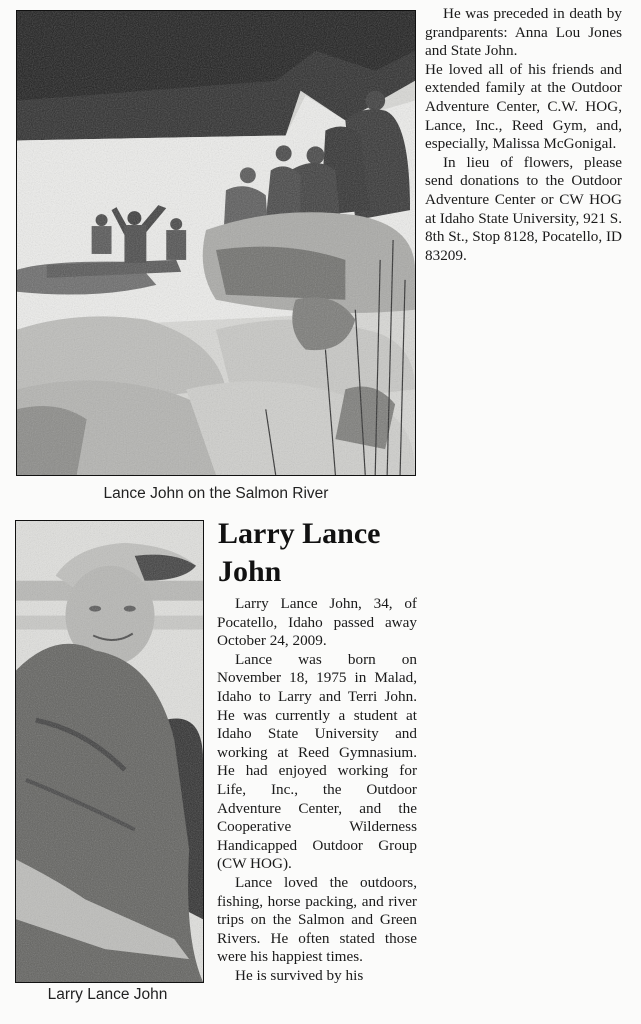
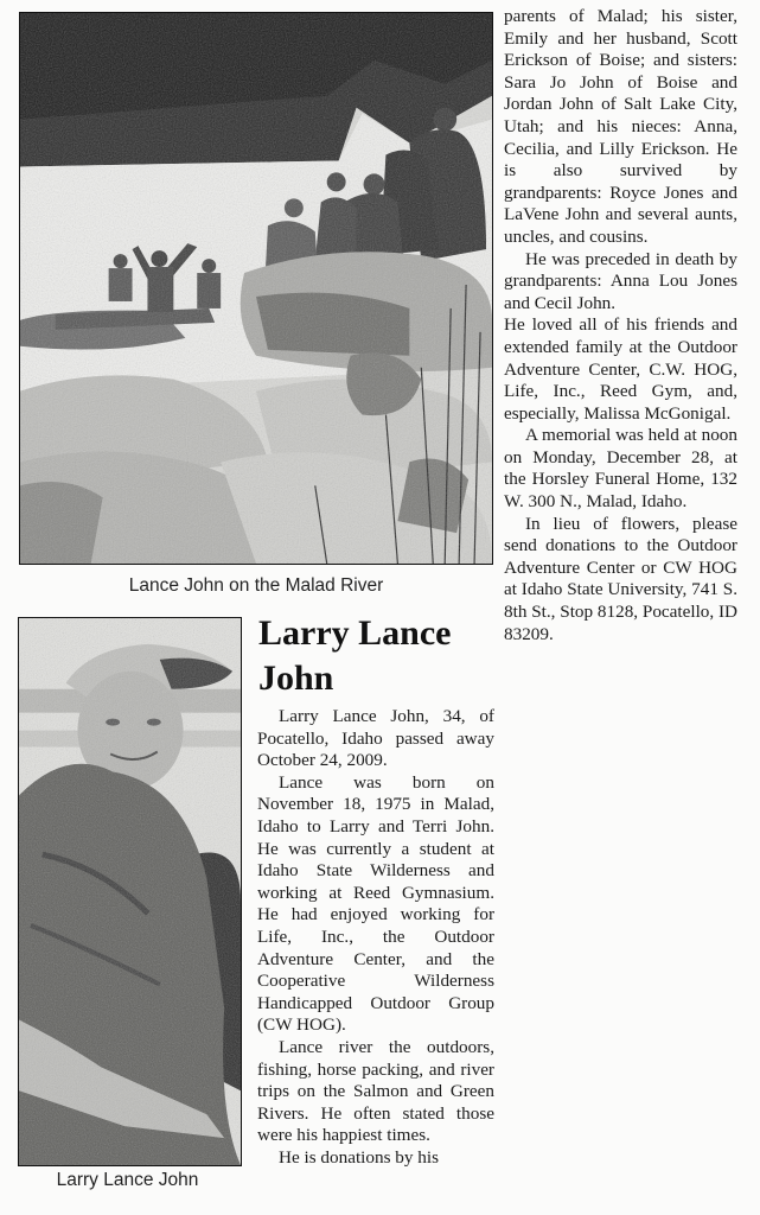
- Lance John on the Salmon River
+ Lance John on the Malad River
  Larry Lance John
  Larry Lance John
  Larry Lance John, 34, of Pocatello, Idaho passed away October 24, 2009.
- Lance was born on November 18, 1975 in Malad, Idaho to Larry and Terri John. He was currently a student at Idaho State University and working at Reed Gymnasium. He had enjoyed working for Life, Inc., the Outdoor Adventure Center, and the Cooperative Wilderness Handicapped Outdoor Group (CW HOG).
+ Lance was born on November 18, 1975 in Malad, Idaho to Larry and Terri John. He was currently a student at Idaho State Wilderness and working at Reed Gymnasium. He had enjoyed working for Life, Inc., the Outdoor Adventure Center, and the Cooperative Wilderness Handicapped Outdoor Group (CW HOG).
- Lance loved the outdoors, fishing, horse packing, and river trips on the Salmon and Green Rivers. He often stated those were his happiest times.
+ Lance river the outdoors, fishing, horse packing, and river trips on the Salmon and Green Rivers. He often stated those were his happiest times.
- He is survived by his
+ He is donations by his
+ parents of Malad; his sister, Emily and her husband, Scott Erickson of Boise; and sisters: Sara Jo John of Boise and Jordan John of Salt Lake City, Utah; and his nieces: Anna, Cecilia, and Lilly Erickson. He is also survived by grandparents: Royce Jones and LaVene John and several aunts, uncles, and cousins.
- He was preceded in death by grandparents: Anna Lou Jones and State John.
+ He was preceded in death by grandparents: Anna Lou Jones and Cecil John.
- He loved all of his friends and extended family at the Outdoor Adventure Center, C.W. HOG, Lance, Inc., Reed Gym, and, especially, Malissa McGonigal.
+ He loved all of his friends and extended family at the Outdoor Adventure Center, C.W. HOG, Life, Inc., Reed Gym, and, especially, Malissa McGonigal.
+ A memorial was held at noon on Monday, December 28, at the Horsley Funeral Home, 132 W. 300 N., Malad, Idaho.
- In lieu of flowers, please send donations to the Outdoor Adventure Center or CW HOG at Idaho State University, 921 S. 8th St., Stop 8128, Pocatello, ID 83209.
+ In lieu of flowers, please send donations to the Outdoor Adventure Center or CW HOG at Idaho State University, 741 S. 8th St., Stop 8128, Pocatello, ID 83209.
